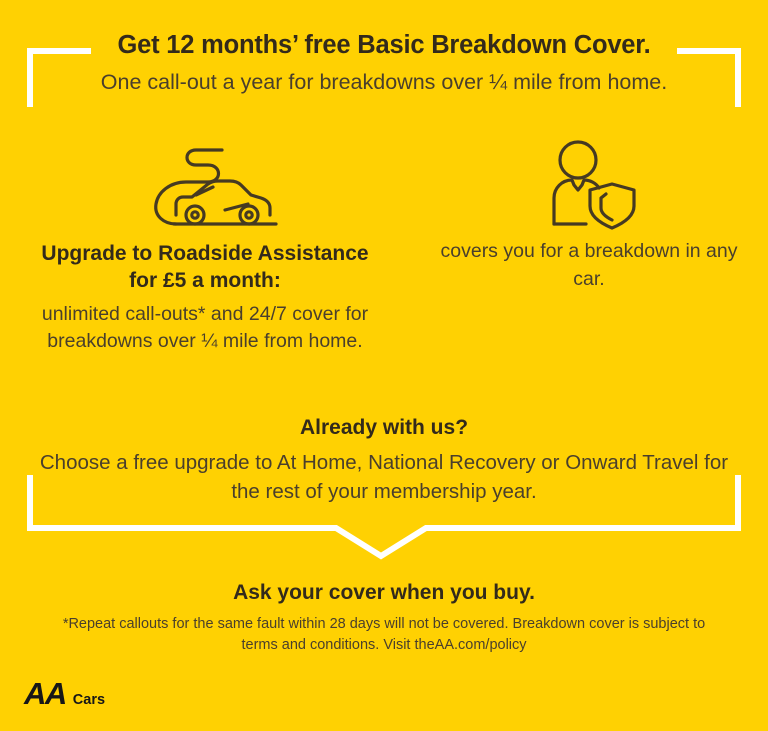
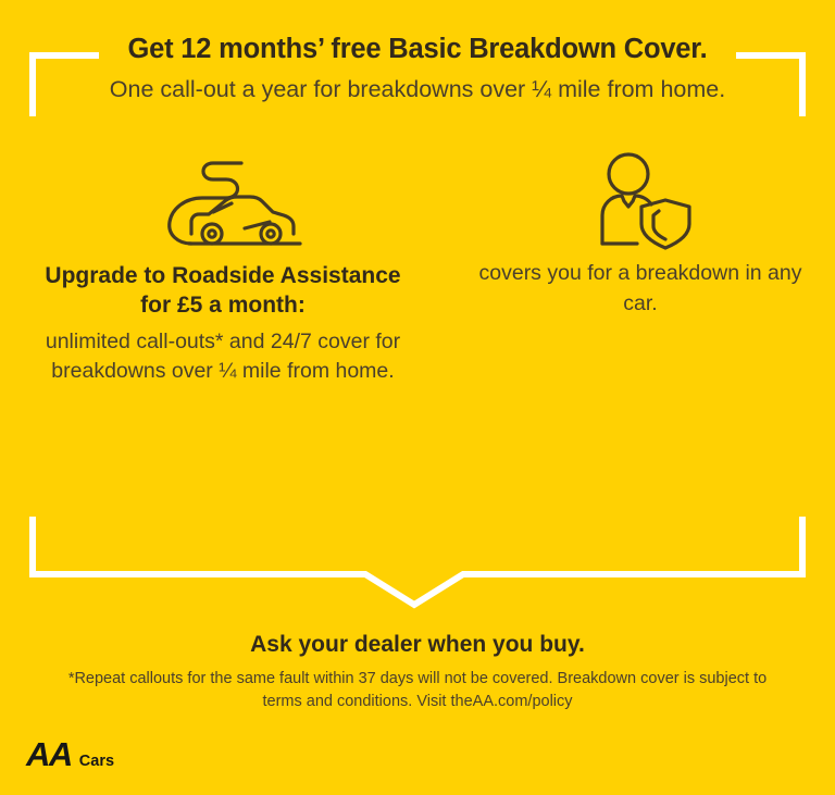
  Get 12 months’ free Basic Breakdown Cover.
  One call-out a year for breakdowns over ¼ mile from home.
  Upgrade to Roadside Assistance for £5 a month:
  unlimited call-outs* and 24/7 cover for breakdowns over ¼ mile from home.
  covers you for a breakdown in any car.
- Already with us?
- Choose a free upgrade to At Home, National Recovery or Onward Travel for the rest of your membership year.
- Ask your cover when you buy.
+ Ask your dealer when you buy.
- *Repeat callouts for the same fault within 28 days will not be covered. Breakdown cover is subject to terms and conditions. Visit theAA.com/policy
+ *Repeat callouts for the same fault within 37 days will not be covered. Breakdown cover is subject to terms and conditions. Visit theAA.com/policy
  AA
  Cars
